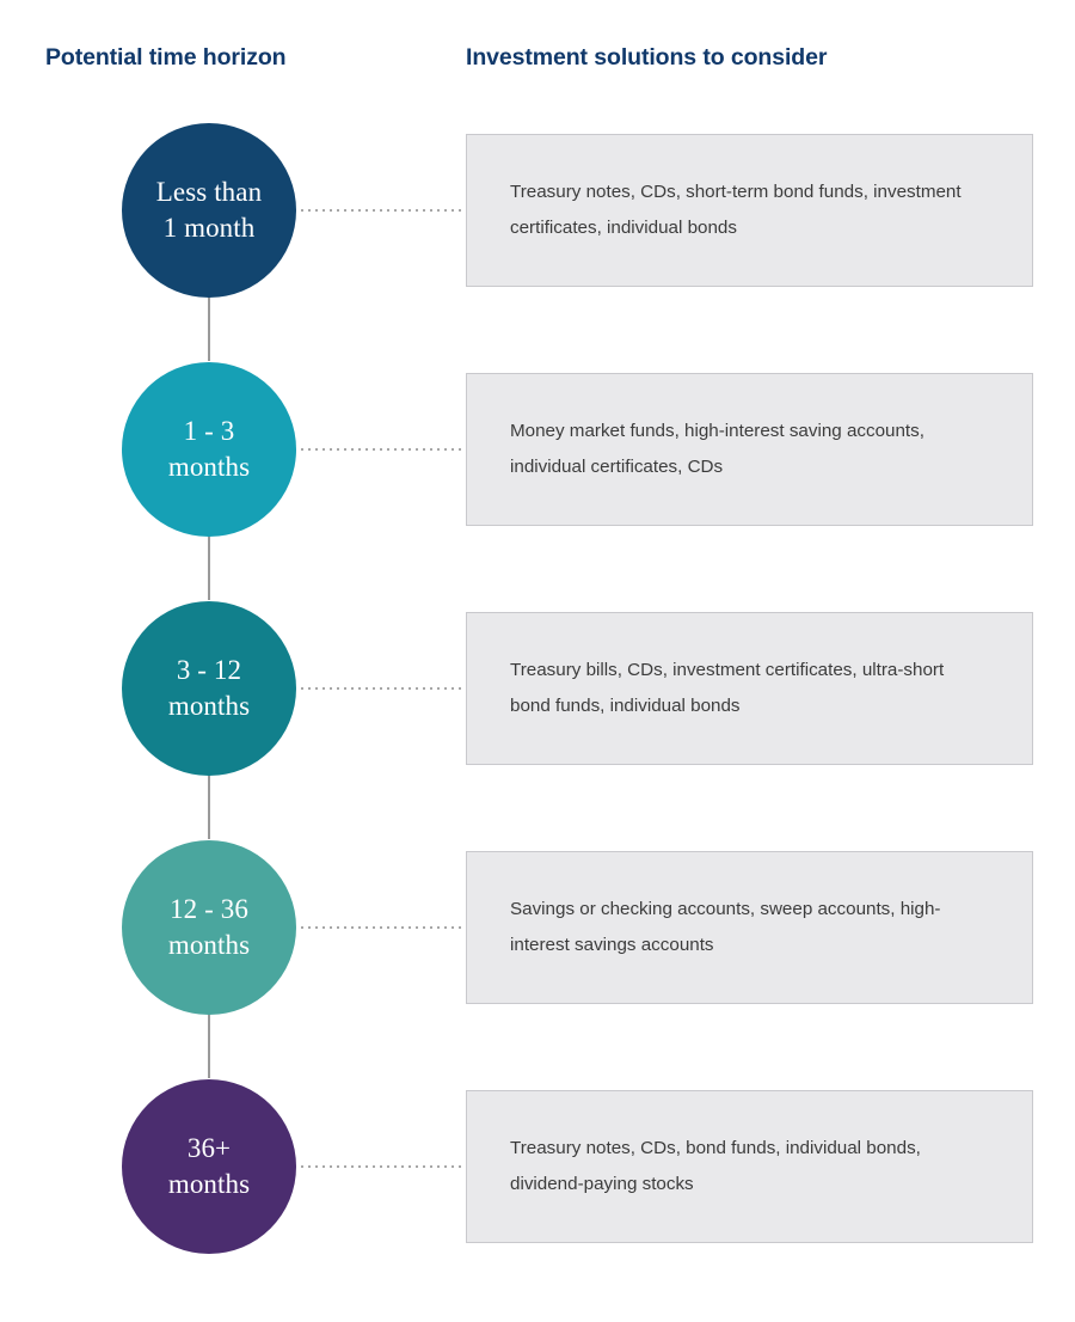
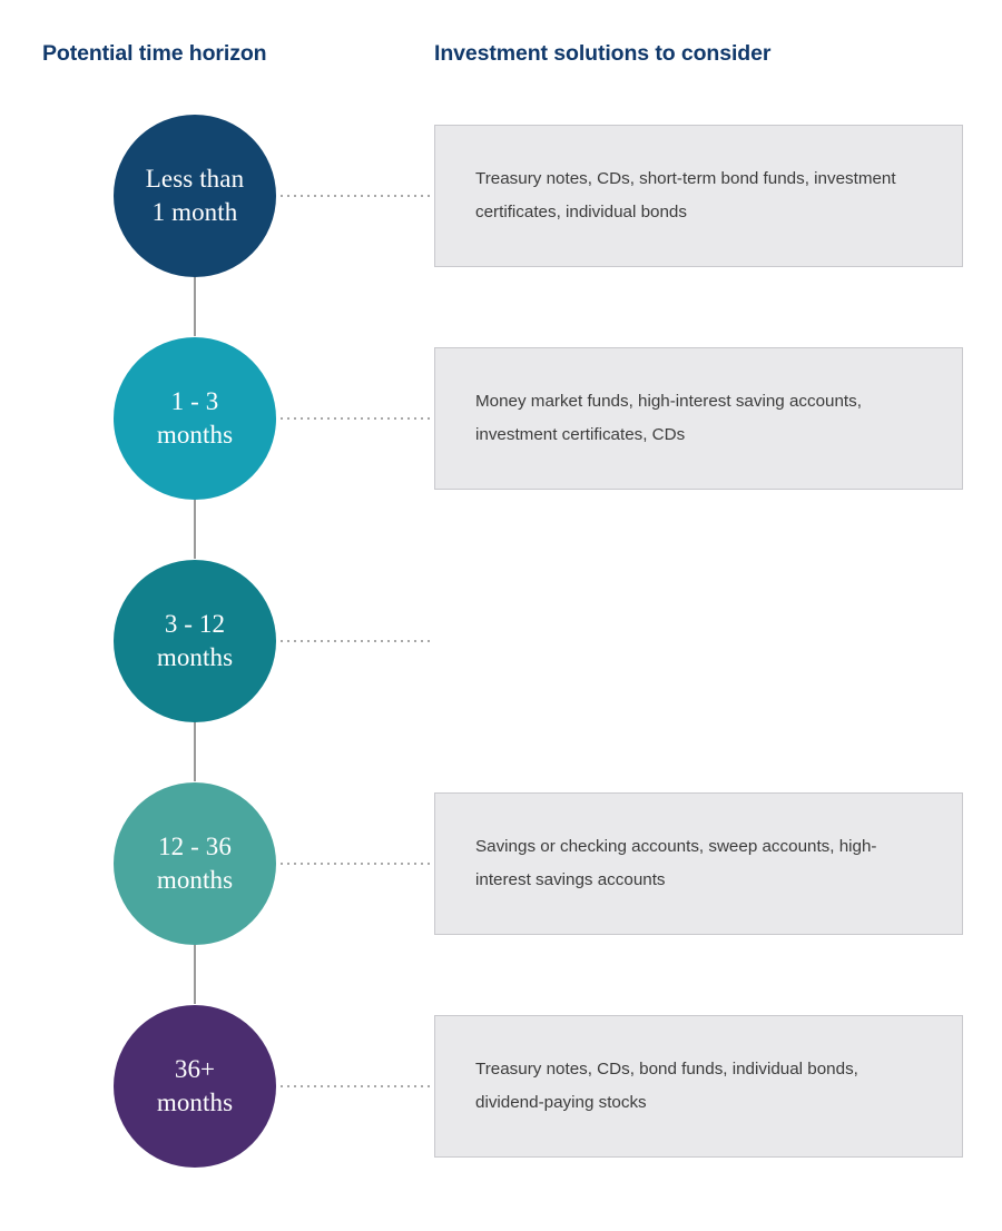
  Potential time horizon
  Investment solutions to consider
  Less than
  1 month
  Treasury notes, CDs, short-term bond funds, investment certificates, individual bonds
  1 - 3
  months
- Money market funds, high-interest saving accounts, individual certificates, CDs
+ Money market funds, high-interest saving accounts, investment certificates, CDs
  3 - 12
  months
- Treasury bills, CDs, investment certificates, ultra-short bond funds, individual bonds
  12 - 36
  months
  Savings or checking accounts, sweep accounts, high-interest savings accounts
  36+
  months
  Treasury notes, CDs, bond funds, individual bonds, dividend-paying stocks
